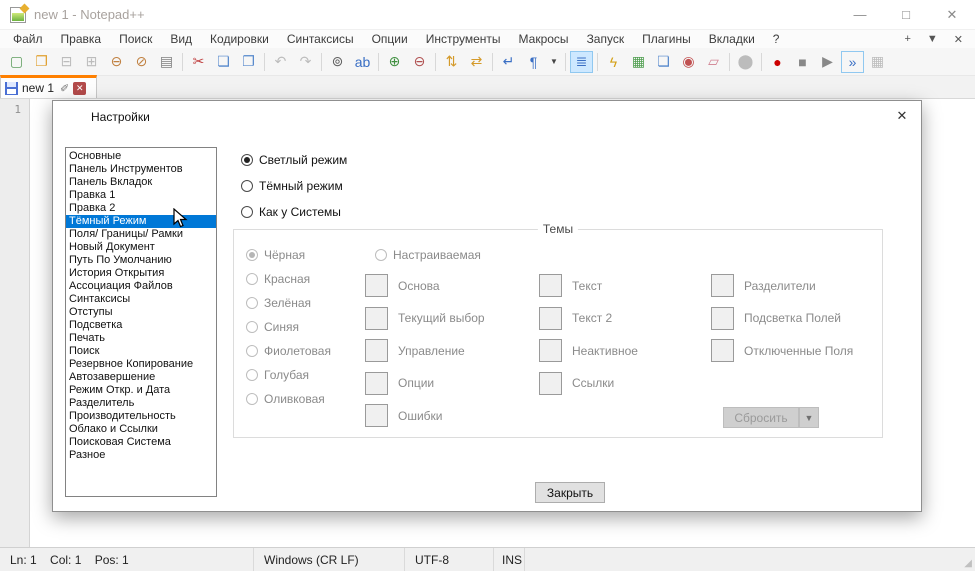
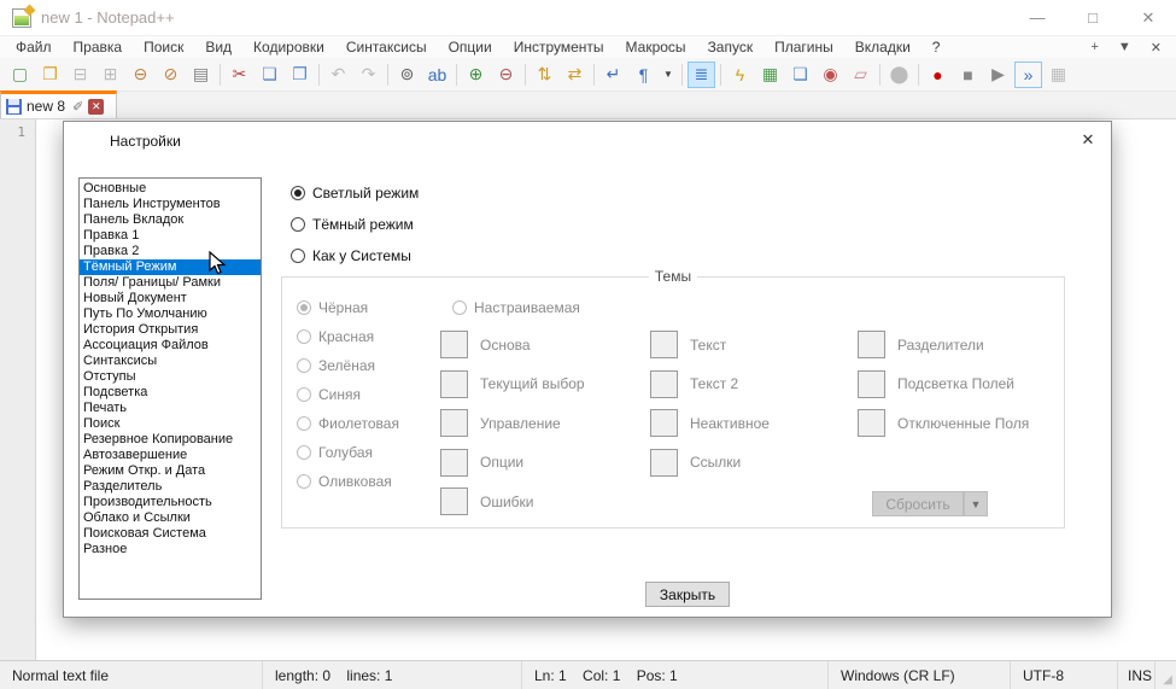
  new 1 - Notepad++
  —
  □
  ✕
  Файл
  Правка
  Поиск
  Вид
  Кодировки
  Синтаксисы
  Опции
  Инструменты
  Макросы
  Запуск
  Плагины
  Вкладки
  ?
  +
  ▼
  ✕
  ▢
  ❐
  ⊟
  ⊞
  ⊖
  ⊘
  ▤
  ✂
  ❏
  ❐
  ↶
  ↷
  ⊚
  ab
  ⊕
  ⊖
  ⇅
  ⇄
  ↵
  ¶
  ▼
  ≣
  ϟ
  ▦
  ❏
  ◉
  ▱
  ⬤
  ●
  ■
  ▶
  »
  ▦
- new 1
+ new 8
  ✐
  ✕
  1
  Настройки
  ✕
  Основные
  Панель Инструментов
  Панель Вкладок
  Правка 1
  Правка 2
  Тёмный Режим
  Поля/ Границы/ Рамки
  Новый Документ
  Путь По Умолчанию
  История Открытия
  Ассоциация Файлов
  Синтаксисы
  Отступы
  Подсветка
  Печать
  Поиск
  Резервное Копирование
  Автозавершение
  Режим Откр. и Дата
  Разделитель
  Производительность
  Облако и Ссылки
  Поисковая Система
  Разное
  Светлый режим
  Тёмный режим
  Как у Системы
  Темы
  Чёрная
  Красная
  Зелёная
  Синяя
  Фиолетовая
  Голубая
  Оливковая
  Настраиваемая
  Основа
  Текущий выбор
  Управление
  Опции
  Ошибки
  Текст
  Текст 2
  Неактивное
  Ссылки
  Разделители
  Подсветка Полей
  Отключенные Поля
  Сбросить
  ▼
  Закрыть
+ Normal text file
+ length: 0 lines: 1
  Ln: 1 Col: 1 Pos: 1
  Windows (CR LF)
  UTF-8
  INS
  ◢
